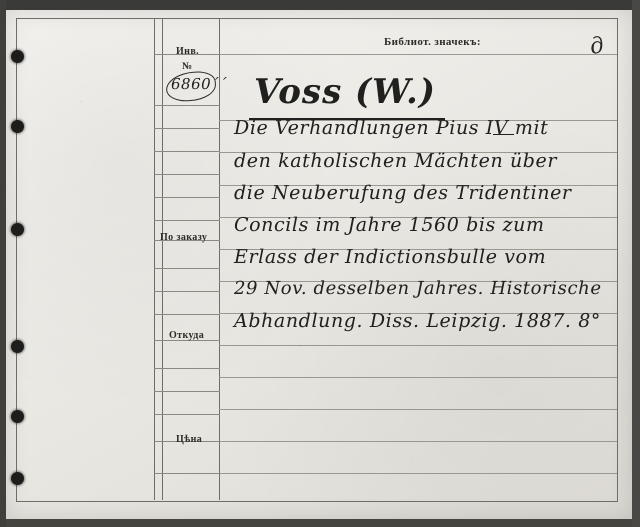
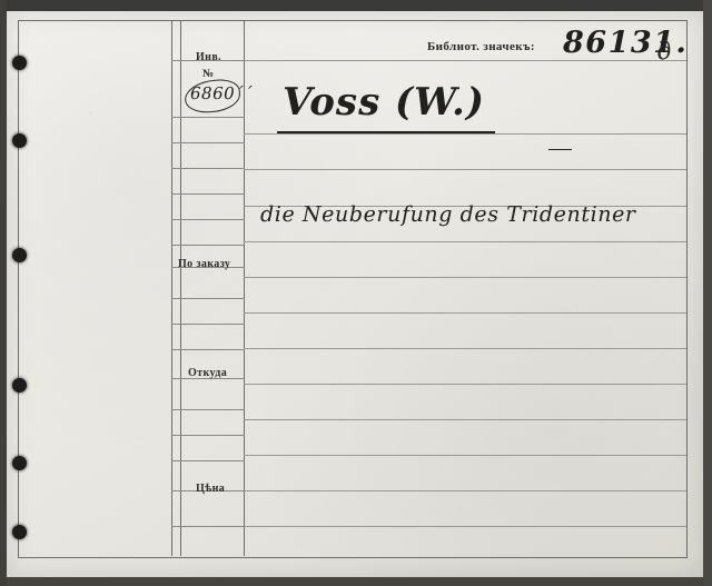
  Инв.
  №
  По заказу
  Откуда
  Цѣна
  Библиот. значекъ:
  6860´´
+ 86131.
  Voss (W.)
- Die Verhandlungen Pius IV mit
- den katholischen Mächten über
  die Neuberufung des Tridentiner
- Concils im Jahre 1560 bis zum
- Erlass der Indictionsbulle vom
- 29 Nov. desselben Jahres. Historische
- Abhandlung. Diss. Leipzig. 1887. 8°
